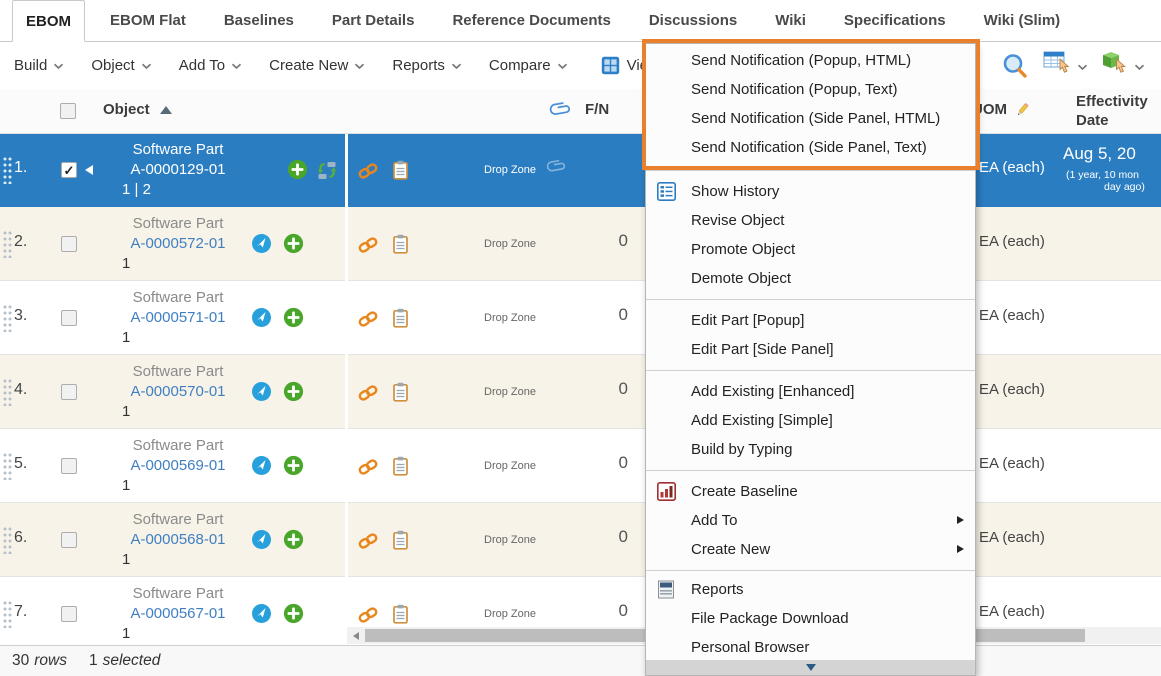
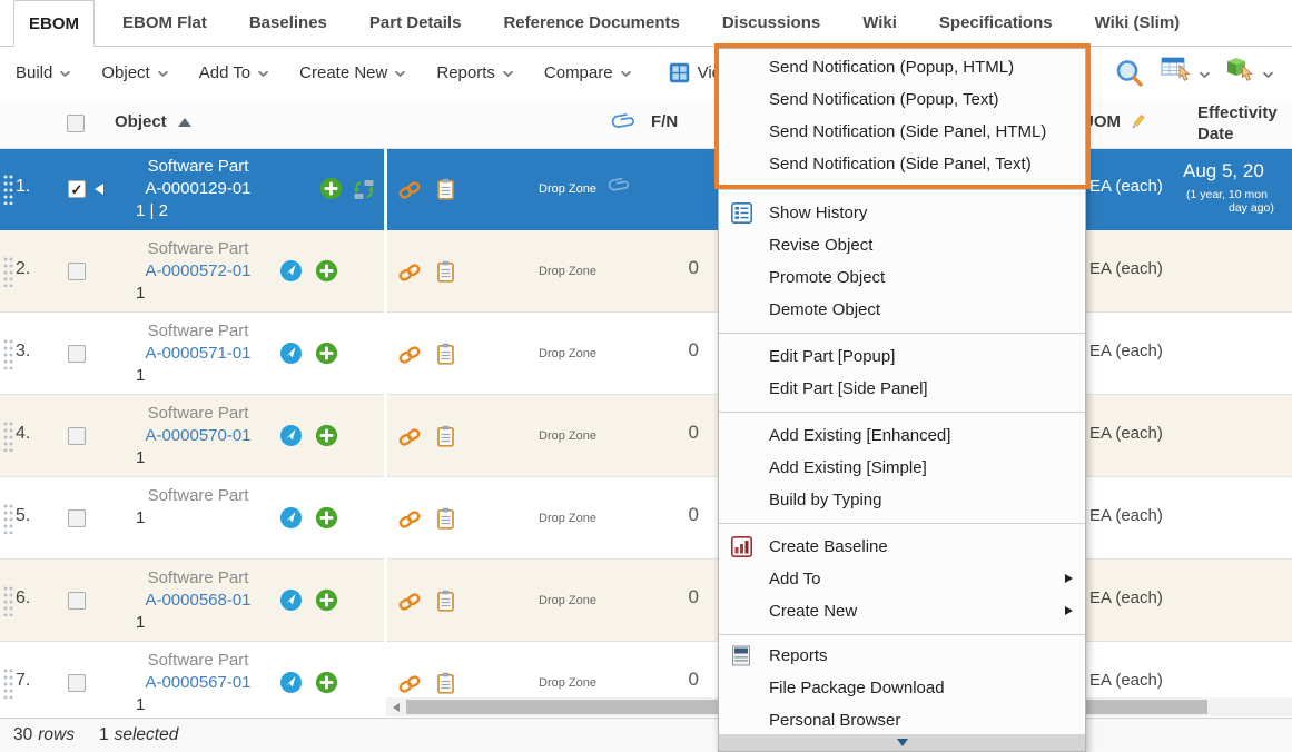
  EBOM
  EBOM Flat
  Baselines
  Part Details
  Reference Documents
  Discussions
  Wiki
  Specifications
  Wiki (Slim)
  Build
  Object
  Add To
  Create New
  Reports
  Compare
  Vie
  Object
  F/N
  UOM
  Effectivity
  Date
  1.
  Software Part
  A-0000129-01
  1 | 2
  Drop Zone
  EA (each)
  Aug 5, 20
  (1 year, 10 mon
  day ago)
  2.
  Software Part
  A-0000572-01
  1
  Drop Zone
  0
  EA (each)
  3.
  Software Part
  A-0000571-01
  1
  Drop Zone
  0
  EA (each)
  4.
  Software Part
  A-0000570-01
  1
  Drop Zone
  0
  EA (each)
  5.
  Software Part
- A-0000569-01
  1
  Drop Zone
  0
  EA (each)
  6.
  Software Part
  A-0000568-01
  1
  Drop Zone
  0
  EA (each)
  7.
  Software Part
  A-0000567-01
  1
  Drop Zone
  0
  EA (each)
  30
  rows
  1
  selected
  Send Notification (Popup, HTML)
  Send Notification (Popup, Text)
  Send Notification (Side Panel, HTML)
  Send Notification (Side Panel, Text)
  Show History
  Revise Object
  Promote Object
  Demote Object
  Edit Part [Popup]
  Edit Part [Side Panel]
  Add Existing [Enhanced]
  Add Existing [Simple]
  Build by Typing
  Create Baseline
  Add To
  Create New
  Reports
  File Package Download
  Personal Browser
